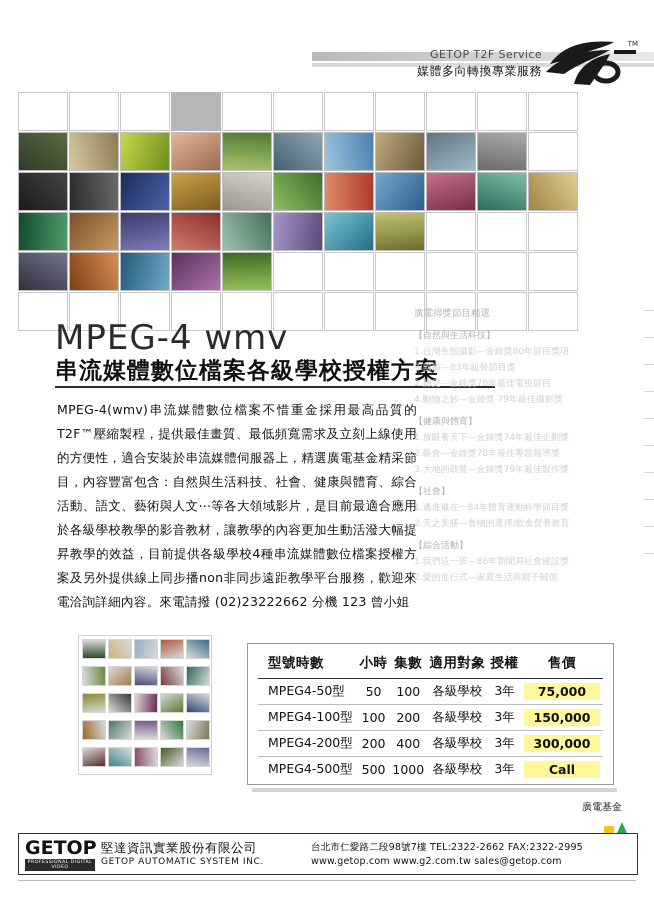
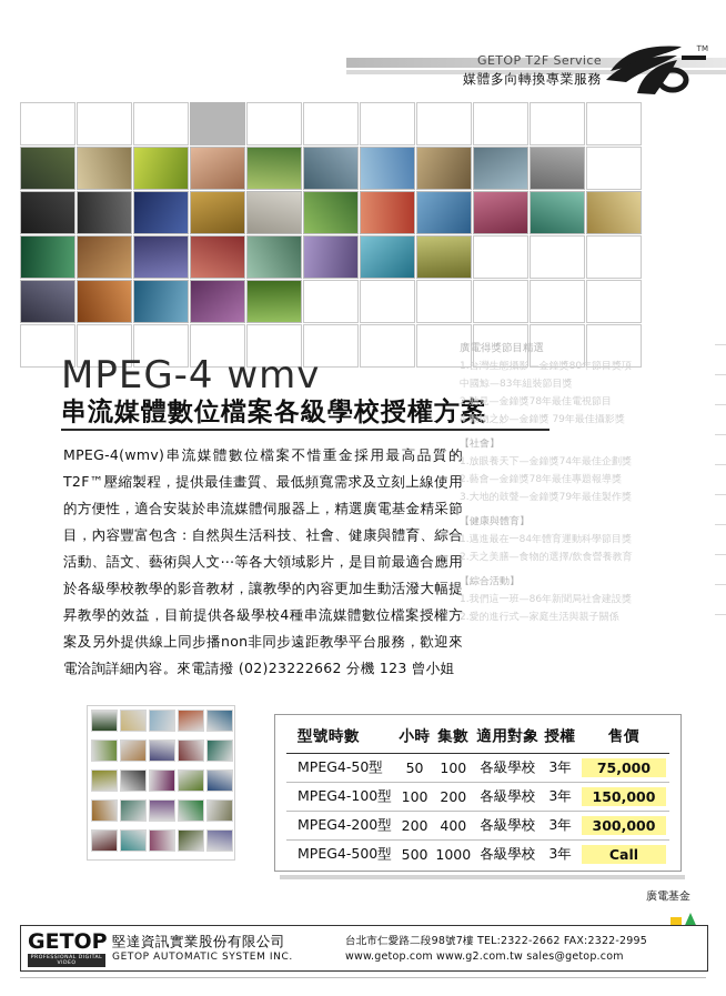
  GETOP T2F Service
  媒體多向轉換專業服務
  TM
  MPEG-4 wmv
  串流媒體數位檔案各級學校授權方案
  MPEG-4(wmv)串流媒體數位檔案不惜重金採用最高品質的T2F™壓縮製程，提供最佳畫質、最低頻寬需求及立刻上線使用的方便性，適合安裝於串流媒體伺服器上，精選廣電基金精采節目，內容豐富包含：自然與生活科技、社會、健康與體育、綜合活動、語文、藝術與人文⋯等各大領域影片，是目前最適合應用於各級學校教學的影音教材，讓教學的內容更加生動活潑大幅提昇教學的效益，目前提供各級學校4種串流媒體數位檔案授權方案及另外提供線上同步播non非同步遠距教學平台服務，歡迎來電洽詢詳細內容。來電請撥 (02)23222662 分機 123 曾小姐
  廣電得獎節目精選
- 【自然與生活科技】
  1.台灣生態攝影—金鐘獎80年節目獎項
  中國鯨—83年組裝節目獎
  2.聽見—金鐘獎78年最佳電視節目
  4.動物之妙—金鐘獎 79年最佳攝影獎
- 【健康與體育】
+ 【社會】
  1.放眼養天下—金鐘獎74年最佳企劃獎
  2.藝會—金鐘獎78年最佳專題報導獎
  3.大地的鼓聲—金鐘獎79年最佳製作獎
- 【社會】
+ 【健康與體育】
  1.邁進最在一84年體育運動科學節目獎
  2.天之美膳—食物的選擇/飲食營養教育
  【綜合活動】
  1.我們這一班—86年新聞局社會建設獎
  2.愛的進行式—家庭生活與親子關係
  型號時數	小時	集數	適用對象	授權	售價
  MPEG4-50型	50	100	各級學校	3年	75,000
  MPEG4-100型	100	200	各級學校	3年	150,000
  MPEG4-200型	200	400	各級學校	3年	300,000
  MPEG4-500型	500	1000	各級學校	3年	Call
  廣電基金
  GETOP
  堅達資訊實業股份有限公司
  GETOP AUTOMATIC SYSTEM INC.
  台北市仁愛路二段98號7樓 TEL:2322-2662 FAX:2322-2995
  www.getop.com www.g2.com.tw sales@getop.com
